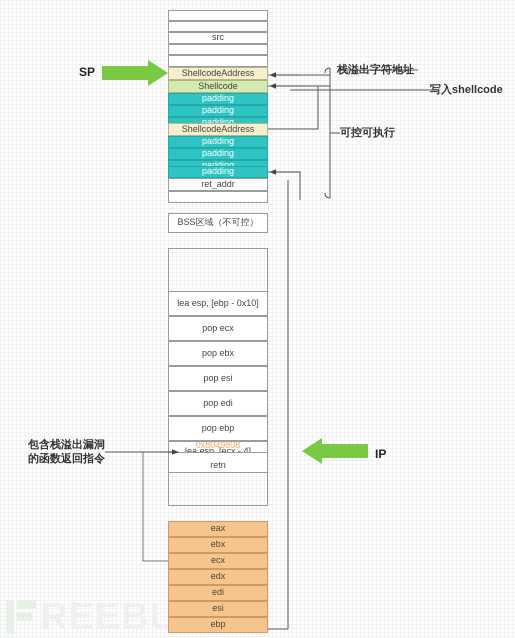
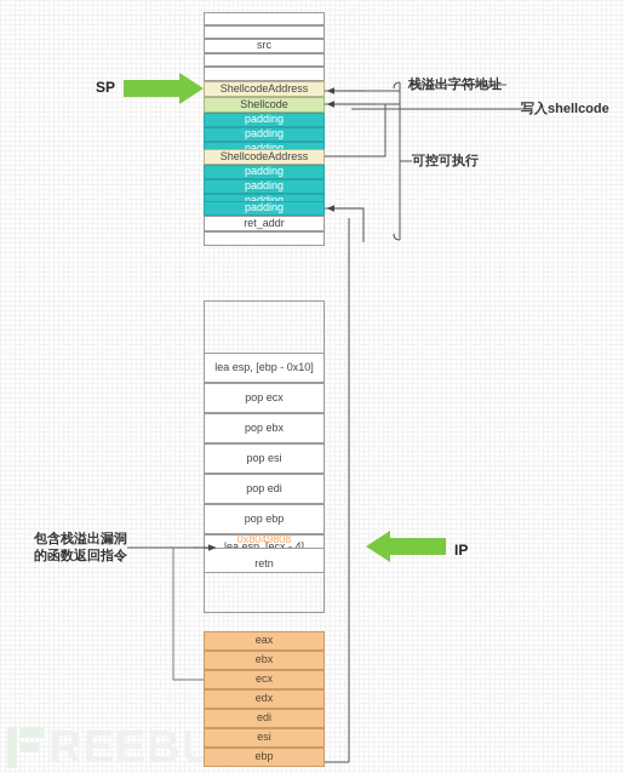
  REEBU
  src
  ShellcodeAddress
  Shellcode
  padding
  padding
  ShellcodeAddress
  padding
  padding
  padding
  ret_addr
- BSS区域（不可控）
  lea esp, [ebp - 0x10]
  pop ecx
  pop ebx
  pop esi
  pop edi
  pop ebp
  lea esp, [ecx - 4]
  retn
  0x8049808
  eax
  ebx
  ecx
  edx
  edi
  esi
  ebp
  SP
  IP
  栈溢出字符地址
  写入shellcode
  可控可执行
  包含栈溢出漏洞
  的函数返回指令
